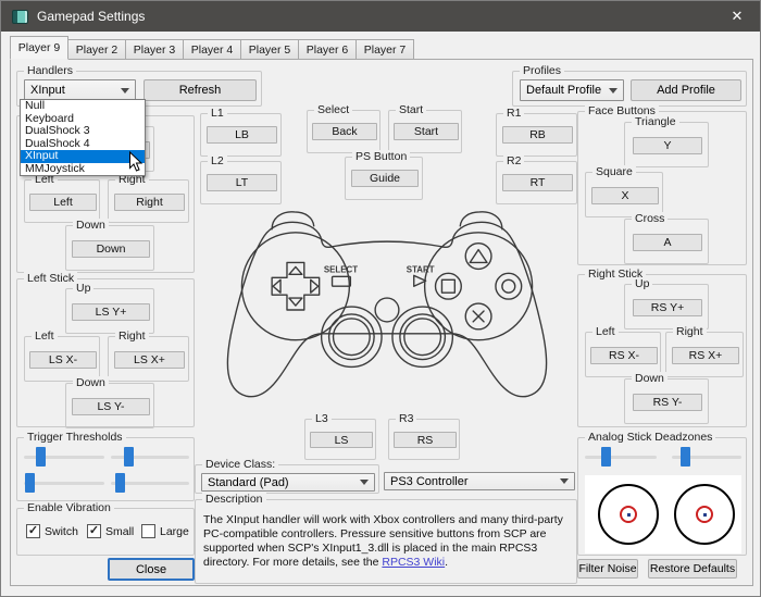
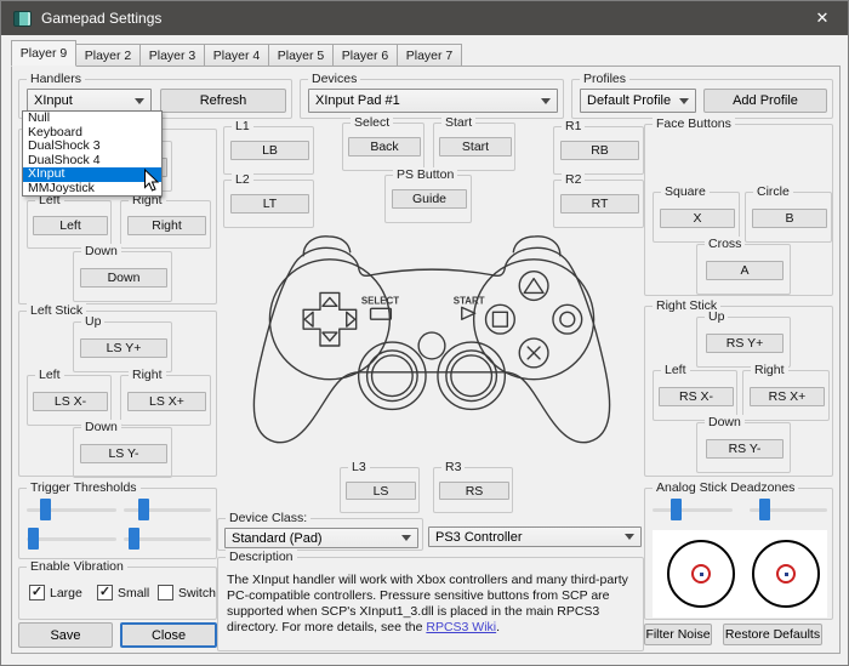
  Gamepad Settings
  ✕
  Player 9
  Player 2
  Player 3
  Player 4
  Player 5
  Player 6
  Player 7
  Handlers
  XInput
  Refresh
+ Devices
+ XInput Pad #1
  Profiles
  Default Profile
  Add Profile
  Left
  Left
  Right
  Right
  Down
  Down
  Left Stick
  Up
  LS Y+
  Left
  LS X-
  Right
  LS X+
  Down
  LS Y-
  Trigger Thresholds
  Enable Vibration
- Switch
+ Large
  Small
- Large
+ Switch
+ Save
  Close
  L1
  LB
  L2
  LT
  Select
  Back
  Start
  Start
  PS Button
  Guide
  R1
  RB
  R2
  RT
  SELECT
  START
  L3
  LS
  R3
  RS
  Device Class:
  Standard (Pad)
  PS3 Controller
  Description
  The XInput handler will work with Xbox controllers and many third-party PC-compatible controllers. Pressure sensitive buttons from SCP are supported when SCP's XInput1_3.dll is placed in the main RPCS3 directory. For more details, see the RPCS3 Wiki.
  Face Buttons
- Triangle
- Y
  Square
  X
+ Circle
+ B
  Cross
  A
  Right Stick
  Up
  RS Y+
  Left
  RS X-
  Right
  RS X+
  Down
  RS Y-
  Analog Stick Deadzones
  Filter Noise
  Restore Defaults
  Null
  Keyboard
  DualShock 3
  DualShock 4
  XInput
  MMJoystick
